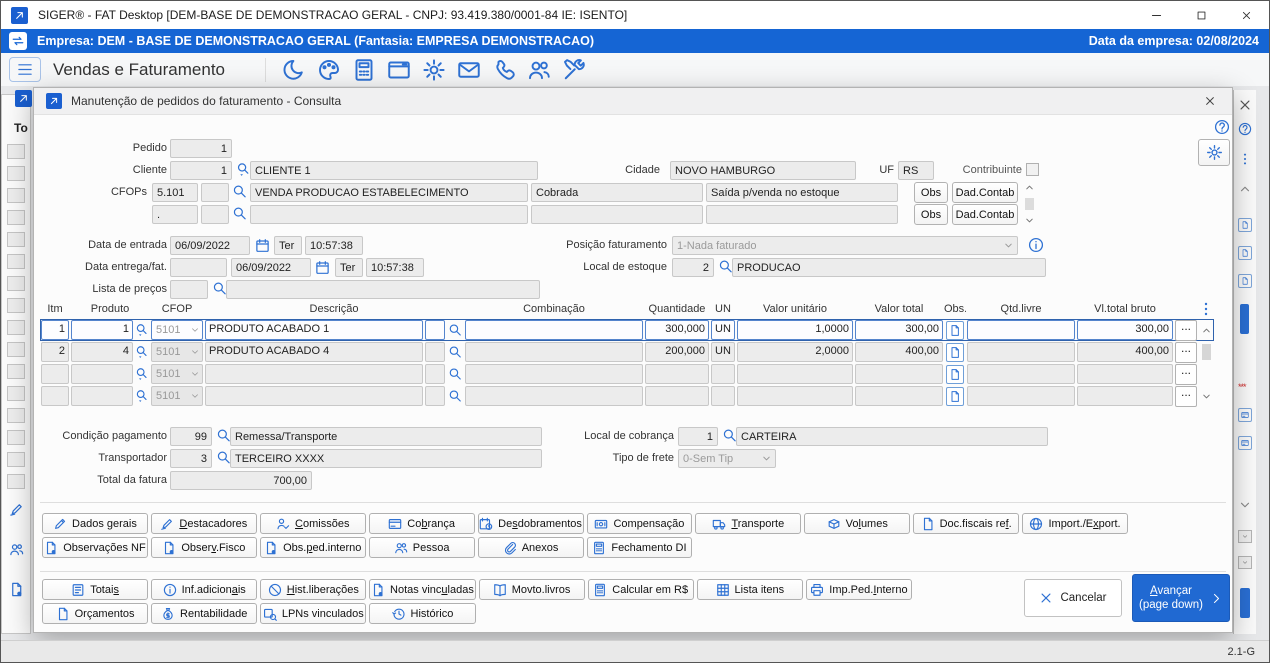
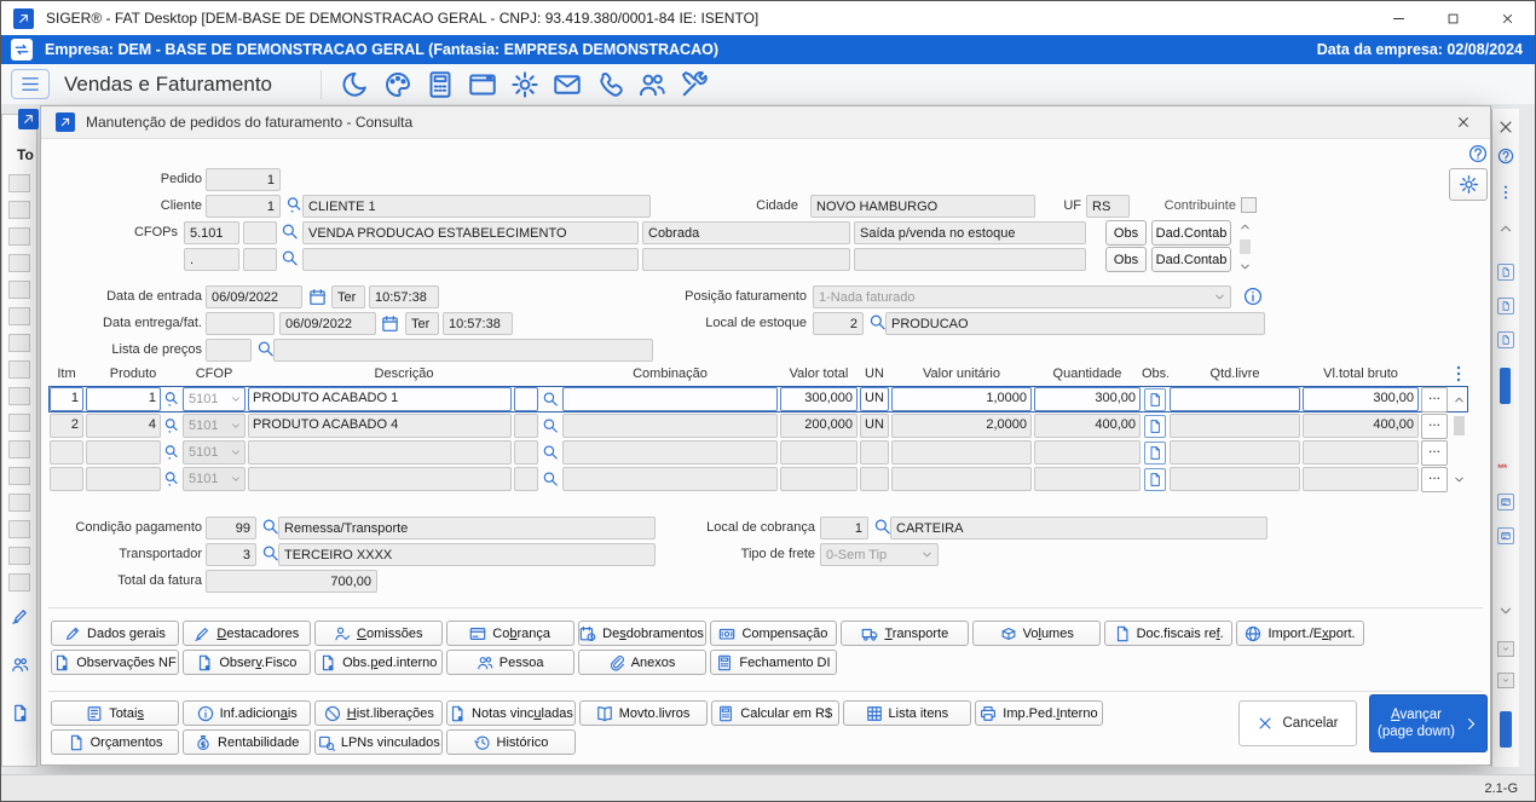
  SIGER® - FAT Desktop [DEM-BASE DE DEMONSTRACAO GERAL - CNPJ: 93.419.380/0001-84 IE: ISENTO]
  Empresa: DEM - BASE DE DEMONSTRACAO GERAL (Fantasia: EMPRESA DEMONSTRACAO)
  Data da empresa: 02/08/2024
  Vendas e Faturamento
  To
  ***
  Manutenção de pedidos do faturamento - Consulta
  Pedido
  1
  Cliente
  1
  CLIENTE 1
  Cidade
  NOVO HAMBURGO
  UF
  RS
  Contribuinte
  CFOPs
  5.101
  VENDA PRODUCAO ESTABELECIMENTO
  Cobrada
  Saída p/venda no estoque
  Obs
  Dad.Contab
  .
  Obs
  Dad.Contab
  Data de entrada
  06/09/2022
  Ter
  10:57:38
  Posição faturamento
  1-Nada faturado
  Data entrega/fat.
  06/09/2022
  Ter
  10:57:38
  Local de estoque
  2
  PRODUCAO
  Lista de preços
  Itm
  Produto
  CFOP
  Descrição
  Combinação
- Quantidade
+ Valor total
  UN
  Valor unitário
- Valor total
+ Quantidade
  Obs.
  Qtd.livre
  Vl.total bruto
  1
  1
  5101
  PRODUTO ACABADO 1
  300,000
  UN
  1,0000
  300,00
  300,00
  ...
  2
  4
  5101
  PRODUTO ACABADO 4
  200,000
  UN
  2,0000
  400,00
  400,00
  ...
  5101
  ...
  5101
  ...
  Condição pagamento
  99
  Remessa/Transporte
  Local de cobrança
  1
  CARTEIRA
  Transportador
  3
  TERCEIRO XXXX
  Tipo de frete
  0-Sem Tip
  Total da fatura
  700,00
  Dados gerais
  Destacadores
  Comissões
  Cobrança
  Desdobramentos
  Compensação
  Transporte
  Volumes
  Doc.fiscais ref.
  Import./Export.
  Observações NF
  Observ.Fisco
  Obs.ped.interno
  Pessoa
  Anexos
  Fechamento DI
  Totais
  Inf.adicionais
  Hist.liberações
  Notas vinculadas
  Movto.livros
  Calcular em R$
  Lista itens
  Imp.Ped.Interno
  Orçamentos
  Rentabilidade
  LPNs vinculados
  Histórico
  Cancelar
  Avançar
  (page down)
  2.1-G
